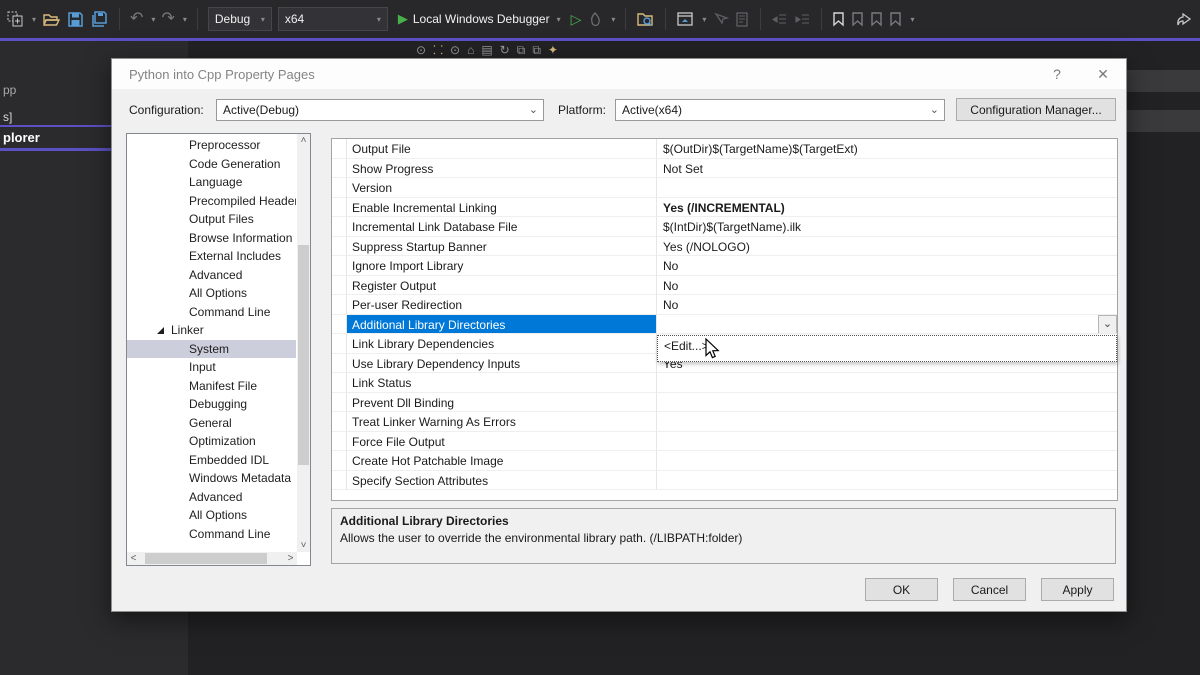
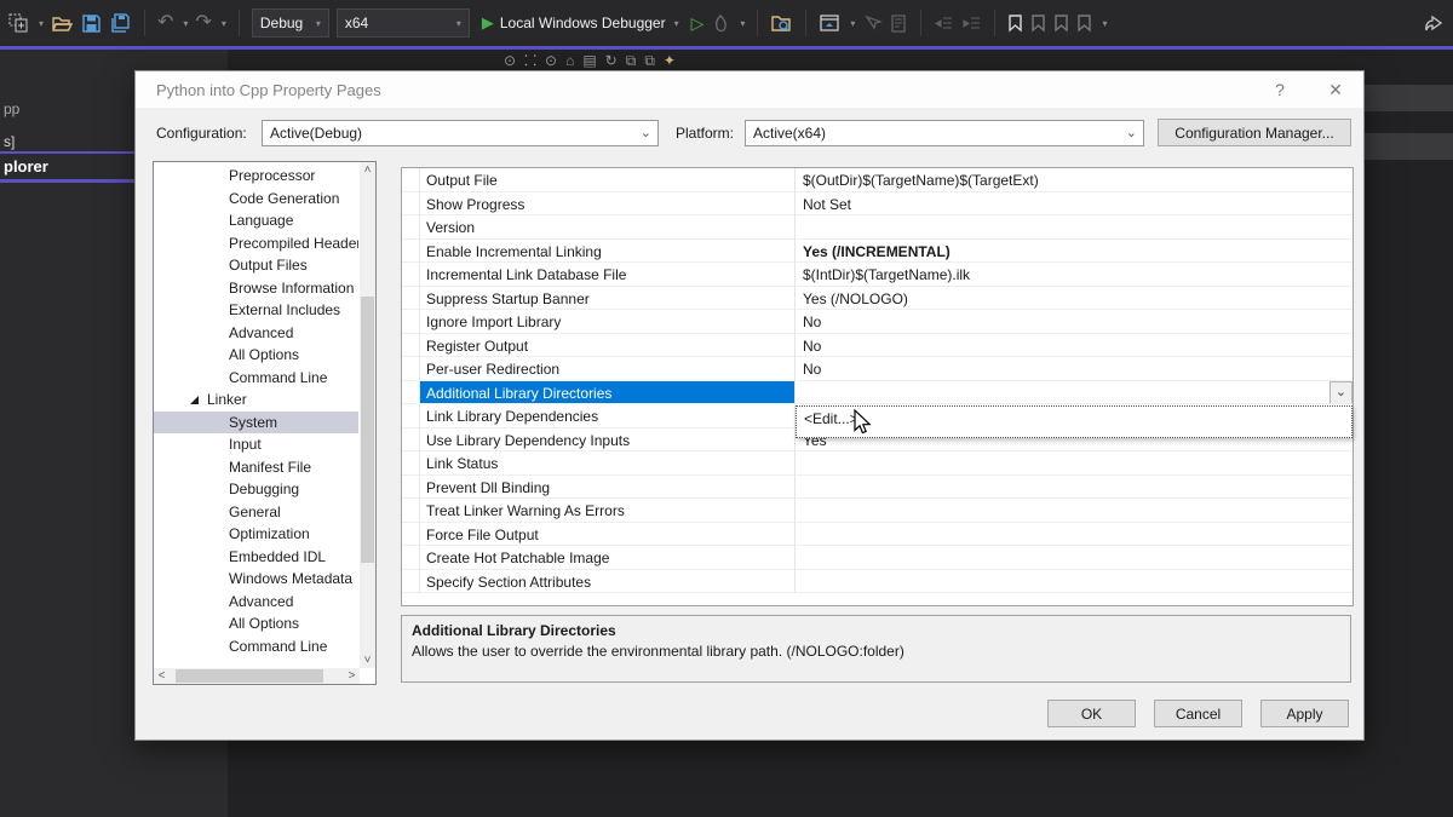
  ▾
  ↶
  ▾
  ↷
  ▾
  Debug
  ▾
  x64
  ▾
  ▶
  Local Windows Debugger
  ▾
  ▷
  ▾
  ▾
  ▾
  pp
  s]
  plorer
  ⊙
  ⸬
  ⊙
  ⌂
  ▤
  ↻
  ⧉
  ⧉
  ✦
  Python into Cpp Property Pages
  ?
  ✕
  Configuration:
  Active(Debug)
  ⌄
  Platform:
  Active(x64)
  ⌄
  Configuration Manager...
  Preprocessor
  Code Generation
  Language
  Precompiled Heade
  Output Files
  Browse Information
  External Includes
  Advanced
  All Options
  Command Line
  Linker
  System
  Input
  Manifest File
  Debugging
  General
  Optimization
  Embedded IDL
  Windows Metadata
  Advanced
  All Options
  Command Line
  ˄
  ˅
  ˂
  ˃
  Output File
  $(OutDir)$(TargetName)$(TargetExt)
  Show Progress
  Not Set
  Version
  Enable Incremental Linking
  Yes (/INCREMENTAL)
  Incremental Link Database File
  $(IntDir)$(TargetName).ilk
  Suppress Startup Banner
  Yes (/NOLOGO)
  Ignore Import Library
  No
  Register Output
  No
  Per-user Redirection
  No
  Additional Library Directories
  ⌄
  Link Library Dependencies
  Use Library Dependency Inputs
  Yes
  Link Status
  Prevent Dll Binding
  Treat Linker Warning As Errors
  Force File Output
  Create Hot Patchable Image
  Specify Section Attributes
  <Edit...>
  Additional Library Directories
- Allows the user to override the environmental library path. (/LIBPATH:folder)
+ Allows the user to override the environmental library path. (/NOLOGO:folder)
  OK
  Cancel
  Apply
